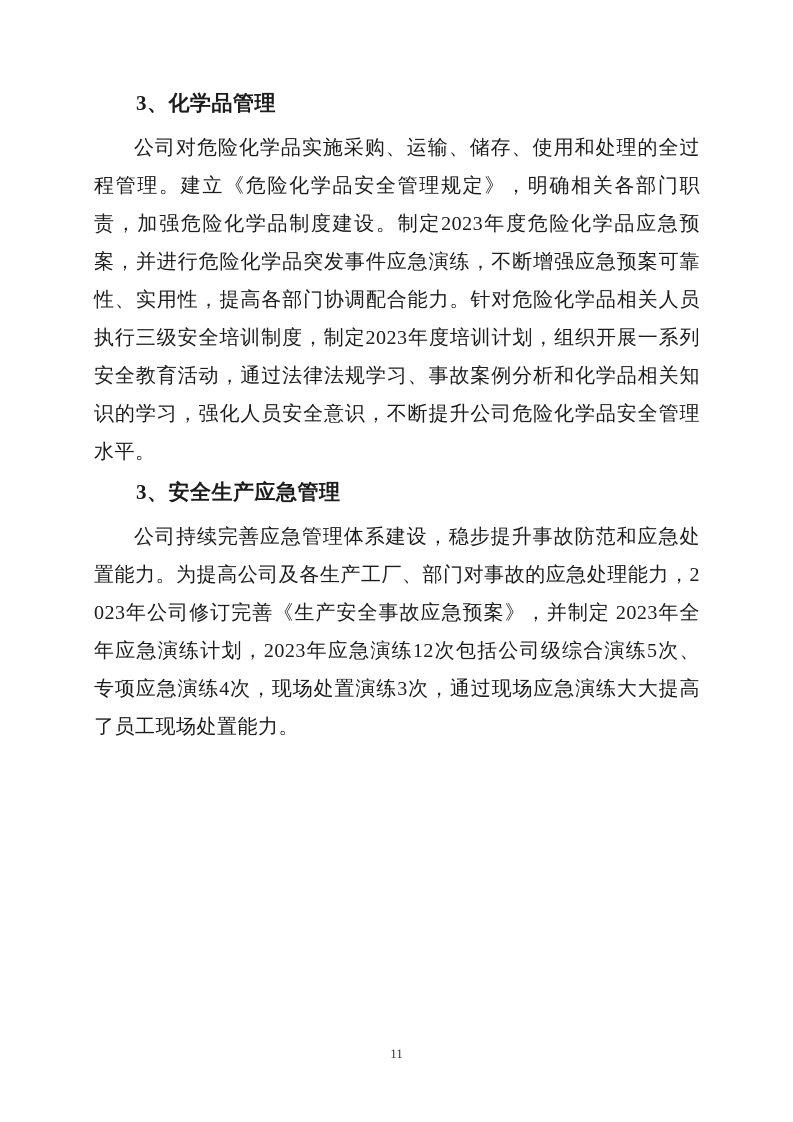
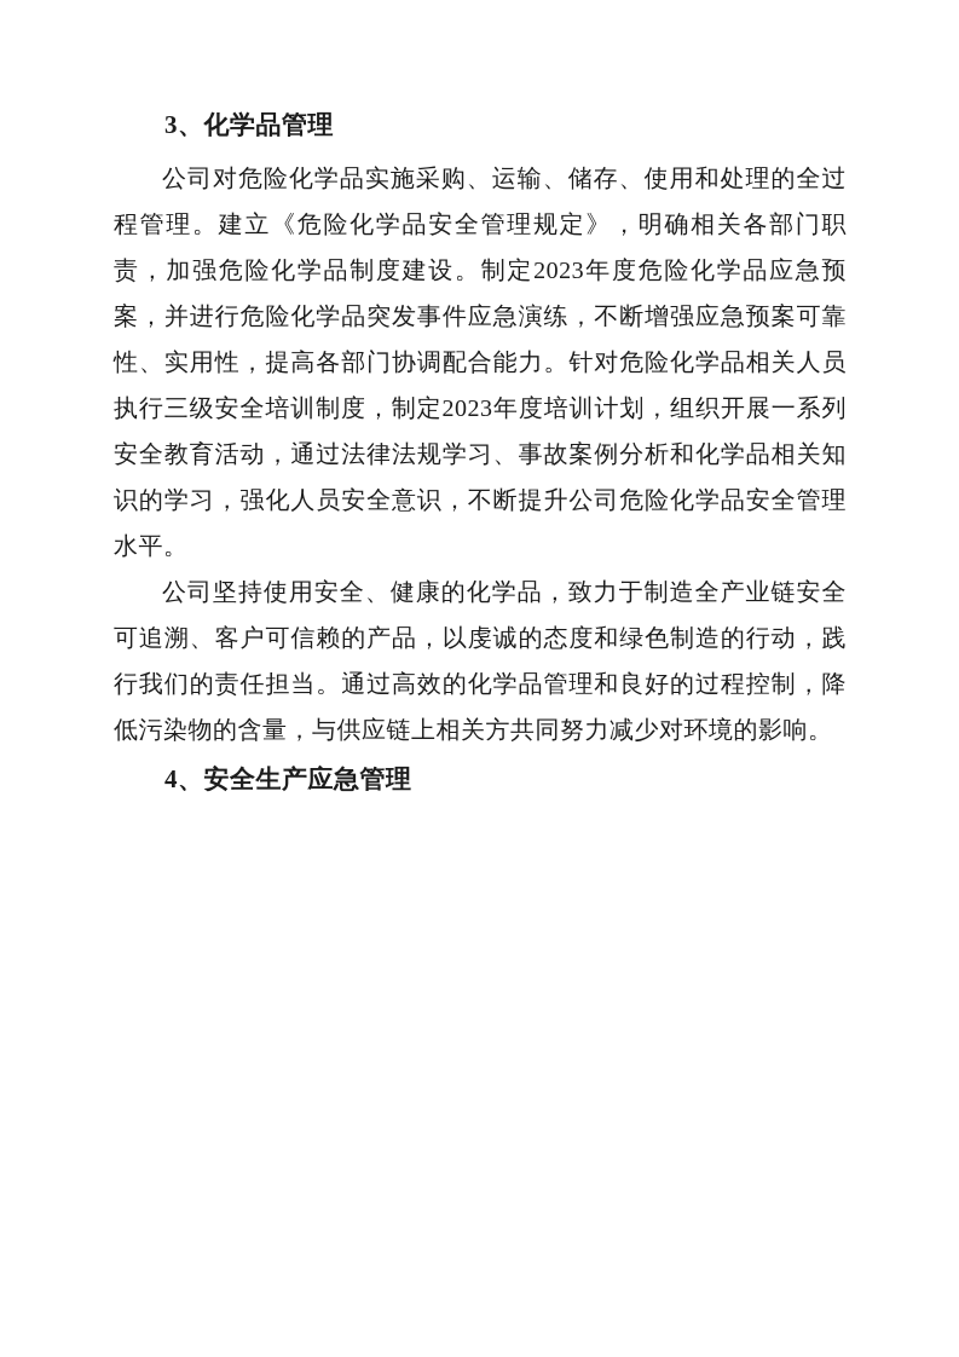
  3、化学品管理
  公司对危险化学品实施采购、运输、储存、使用和处理的全过程管理。建立《危险化学品安全管理规定》，明确相关各部门职责，加强危险化学品制度建设。制定2023年度危险化学品应急预案，并进行危险化学品突发事件应急演练，不断增强应急预案可靠性、实用性，提高各部门协调配合能力。针对危险化学品相关人员执行三级安全培训制度，制定2023年度培训计划，组织开展一系列安全教育活动，通过法律法规学习、事故案例分析和化学品相关知识的学习，强化人员安全意识，不断提升公司危险化学品安全管理水平。
+ 公司坚持使用安全、健康的化学品，致力于制造全产业链安全可追溯、客户可信赖的产品，以虔诚的态度和绿色制造的行动，践行我们的责任担当。通过高效的化学品管理和良好的过程控制，降低污染物的含量，与供应链上相关方共同努力减少对环境的影响。
- 3、安全生产应急管理
+ 4、安全生产应急管理
- 公司持续完善应急管理体系建设，稳步提升事故防范和应急处置能力。为提高公司及各生产工厂、部门对事故的应急处理能力，2023年公司修订完善《生产安全事故应急预案》，并制定 2023年全年应急演练计划，2023年应急演练12次包括公司级综合演练5次、专项应急演练4次，现场处置演练3次，通过现场应急演练大大提高了员工现场处置能力。
- 11
